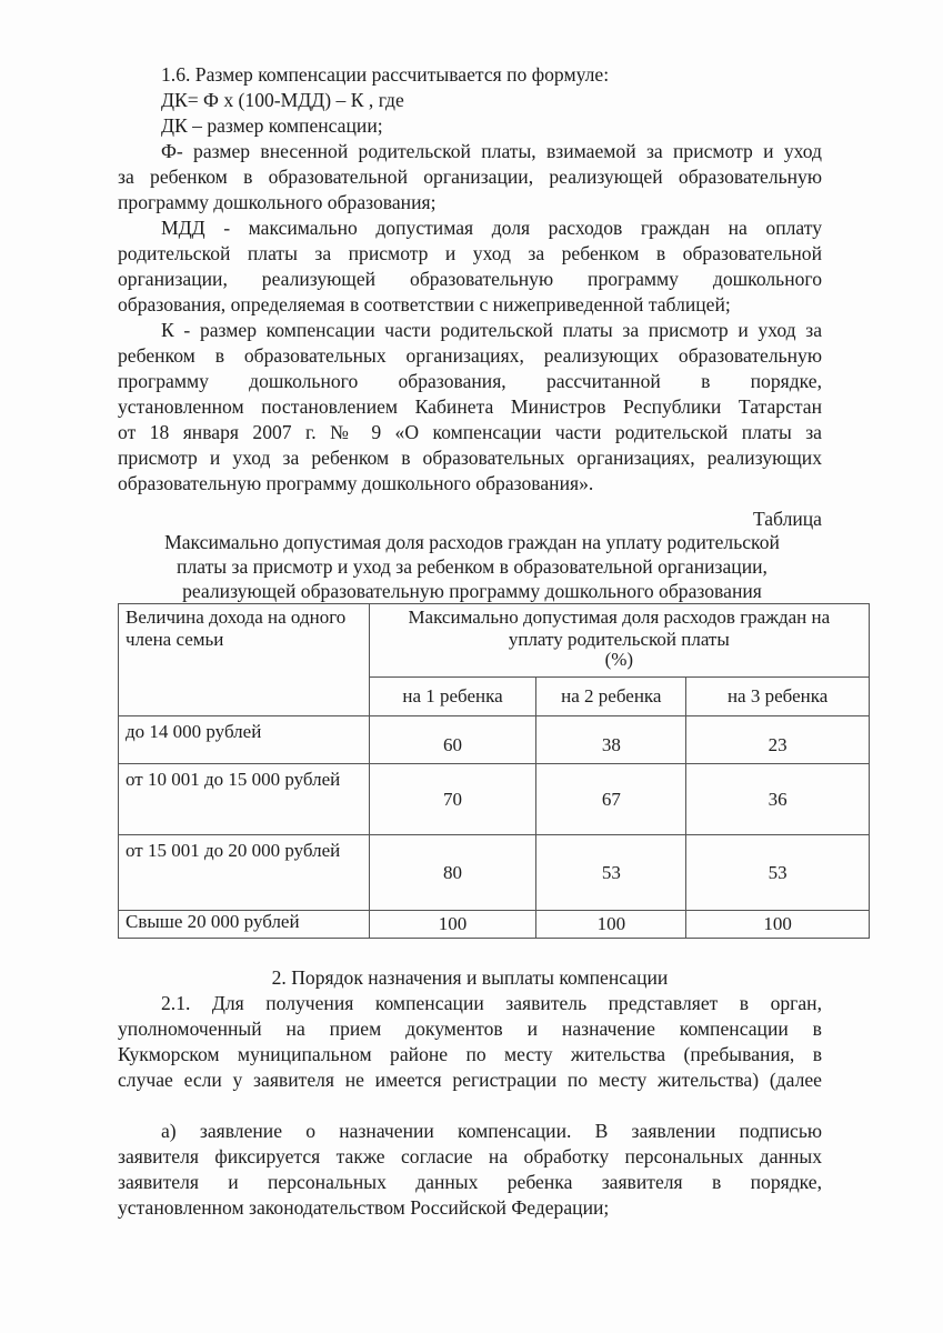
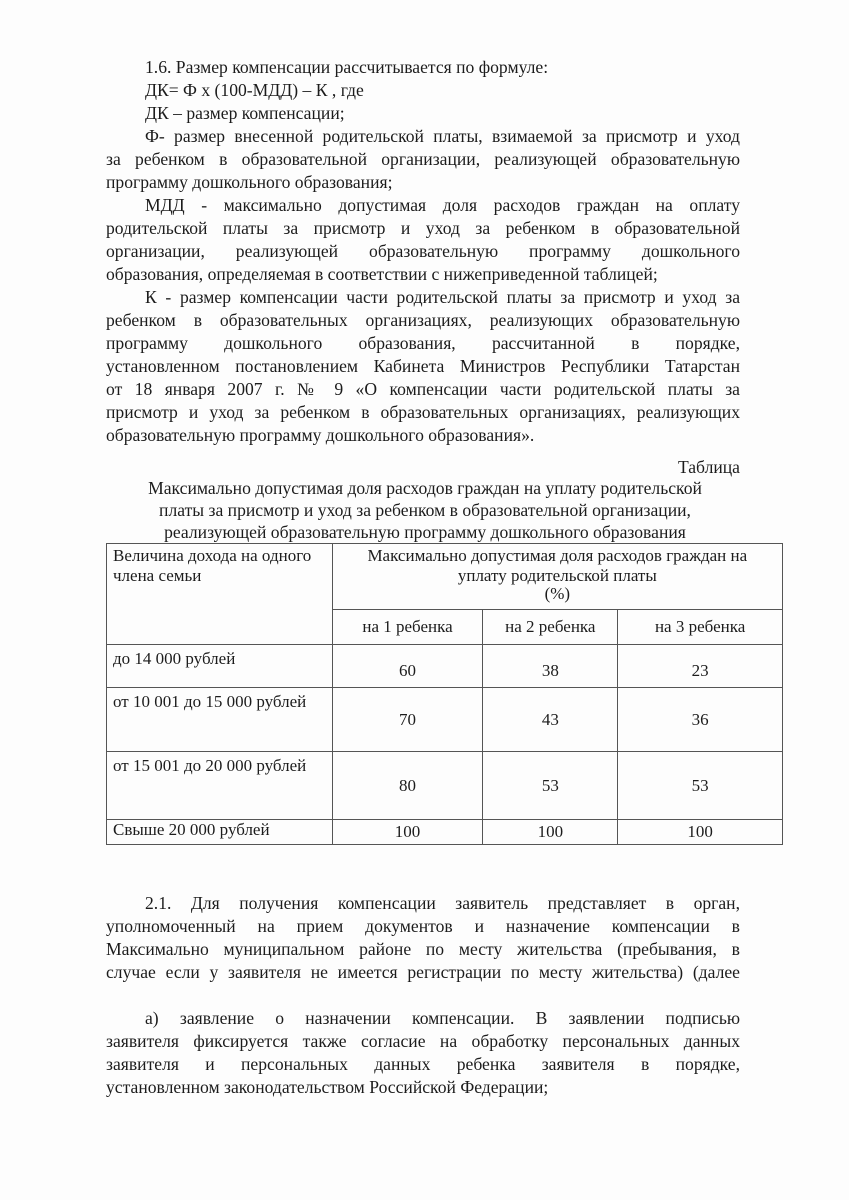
  1.6. Размер компенсации рассчитывается по формуле:
  ДК= Ф х (100-МДД) – К , где
  ДК – размер компенсации;
  Ф- размер внесенной родительской платы, взимаемой за присмотр и уход
  за ребенком в образовательной организации, реализующей образовательную
  программу дошкольного образования;
  МДД - максимально допустимая доля расходов граждан на оплату
  родительской платы за присмотр и уход за ребенком в образовательной
  организации, реализующей образовательную программу дошкольного
  образования, определяемая в соответствии с нижеприведенной таблицей;
  К - размер компенсации части родительской платы за присмотр и уход за
  ребенком в образовательных организациях, реализующих образовательную
  программу дошкольного образования, рассчитанной в порядке,
  установленном постановлением Кабинета Министров Республики Татарстан
  от 18 января 2007 г. № 9 «О компенсации части родительской платы за
  присмотр и уход за ребенком в образовательных организациях, реализующих
  образовательную программу дошкольного образования».
  Таблица
  Максимально допустимая доля расходов граждан на уплату родительской
  платы за присмотр и уход за ребенком в образовательной организации,
  реализующей образовательную программу дошкольного образования
  Величина дохода на одного члена семьи	Максимально допустимая доля расходов граждан на уплату родительской платы (%)
  на 1 ребенка	на 2 ребенка	на 3 ребенка
  до 14 000 рублей	60	38	23
- от 10 001 до 15 000 рублей	70	67	36
+ от 10 001 до 15 000 рублей	70	43	36
  от 15 001 до 20 000 рублей	80	53	53
  Свыше 20 000 рублей	100	100	100
- 2. Порядок назначения и выплаты компенсации
  2.1. Для получения компенсации заявитель представляет в орган,
  уполномоченный на прием документов и назначение компенсации в
- Кукморском муниципальном районе по месту жительства (пребывания, в
+ Максимально муниципальном районе по месту жительства (пребывания, в
  случае если у заявителя не имеется регистрации по месту жительства) (далее
  а) заявление о назначении компенсации. В заявлении подписью
  заявителя фиксируется также согласие на обработку персональных данных
  заявителя и персональных данных ребенка заявителя в порядке,
  установленном законодательством Российской Федерации;
